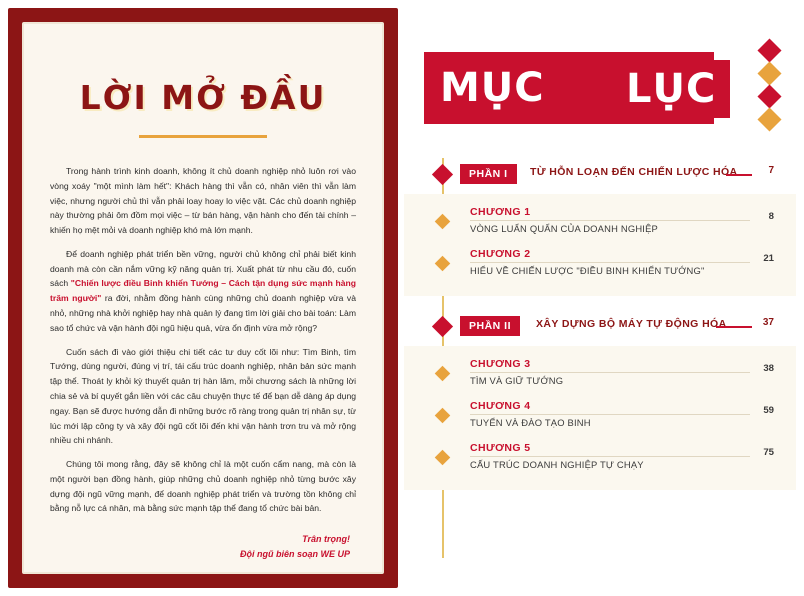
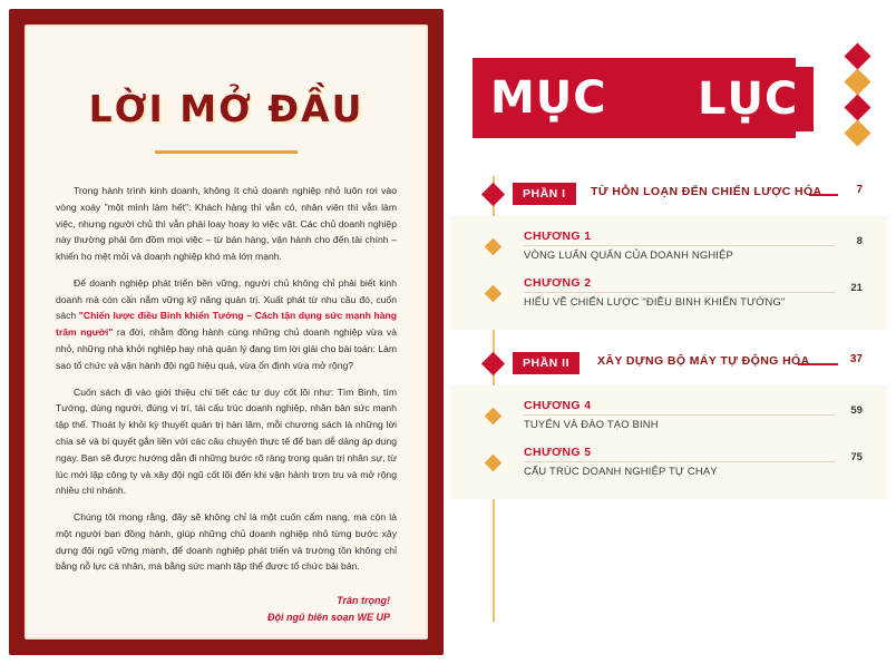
  LỜI MỞ ĐẦU
  Trong hành trình kinh doanh, không ít chủ doanh nghiệp nhỏ luôn rơi vào vòng xoáy "một mình làm hết": Khách hàng thì vẫn có, nhân viên thì vẫn làm việc, nhưng người chủ thì vẫn phải loay hoay lo việc vặt. Các chủ doanh nghiệp này thường phải ôm đồm mọi việc – từ bán hàng, vận hành cho đến tài chính – khiến họ mệt mỏi và doanh nghiệp khó mà lớn mạnh.
  Để doanh nghiệp phát triển bền vững, người chủ không chỉ phải biết kinh doanh mà còn cần nắm vững kỹ năng quản trị. Xuất phát từ nhu cầu đó, cuốn sách "Chiến lược điều Binh khiển Tướng – Cách tận dụng sức mạnh hàng trăm người" ra đời, nhằm đồng hành cùng những chủ doanh nghiệp vừa và nhỏ, những nhà khởi nghiệp hay nhà quản lý đang tìm lời giải cho bài toán: Làm sao tổ chức và vận hành đội ngũ hiệu quả, vừa ổn định vừa mở rộng?
  Cuốn sách đi vào giới thiệu chi tiết các tư duy cốt lõi như: Tìm Binh, tìm Tướng, dùng người, đúng vị trí, tái cấu trúc doanh nghiệp, nhân bản sức mạnh tập thể. Thoát ly khỏi kỳ thuyết quản trị hàn lâm, mỗi chương sách là những lời chia sẻ và bí quyết gắn liền với các câu chuyện thực tế để bạn dễ dàng áp dụng ngay. Bạn sẽ được hướng dẫn đi những bước rõ ràng trong quản trị nhân sự, từ lúc mới lập công ty và xây đội ngũ cốt lõi đến khi vận hành trơn tru và mở rộng nhiều chi nhánh.
- Chúng tôi mong rằng, đây sẽ không chỉ là một cuốn cẩm nang, mà còn là một người bạn đồng hành, giúp những chủ doanh nghiệp nhỏ từng bước xây dựng đội ngũ vững mạnh, để doanh nghiệp phát triển và trường tồn không chỉ bằng nỗ lực cá nhân, mà bằng sức mạnh tập thể đang tổ chức bài bản.
+ Chúng tôi mong rằng, đây sẽ không chỉ là một cuốn cẩm nang, mà còn là một người bạn đồng hành, giúp những chủ doanh nghiệp nhỏ từng bước xây dựng đội ngũ vững mạnh, để doanh nghiệp phát triển và trường tồn không chỉ bằng nỗ lực cá nhân, mà bằng sức mạnh tập thể được tổ chức bài bản.
  Trân trọng!
  Đội ngũ biên soạn WE UP
  MỤC
  LỤC
  PHẦN I
  TỪ HỖN LOẠN ĐẾN CHIẾN LƯỢC HÓA
  7
  CHƯƠNG 1
  VÒNG LUẨN QUẨN CỦA DOANH NGHIỆP
  8
  CHƯƠNG 2
  HIỂU VỀ CHIẾN LƯỢC "ĐIỀU BINH KHIỂN TƯỚNG"
  21
  PHẦN II
  XÂY DỰNG BỘ MÁY TỰ ĐỘNG HÓA
  37
- CHƯƠNG 3
- TÌM VÀ GIỮ TƯỚNG
- 38
  CHƯƠNG 4
  TUYỂN VÀ ĐÀO TẠO BINH
  59
  CHƯƠNG 5
  CẤU TRÚC DOANH NGHIỆP TỰ CHẠY
  75
